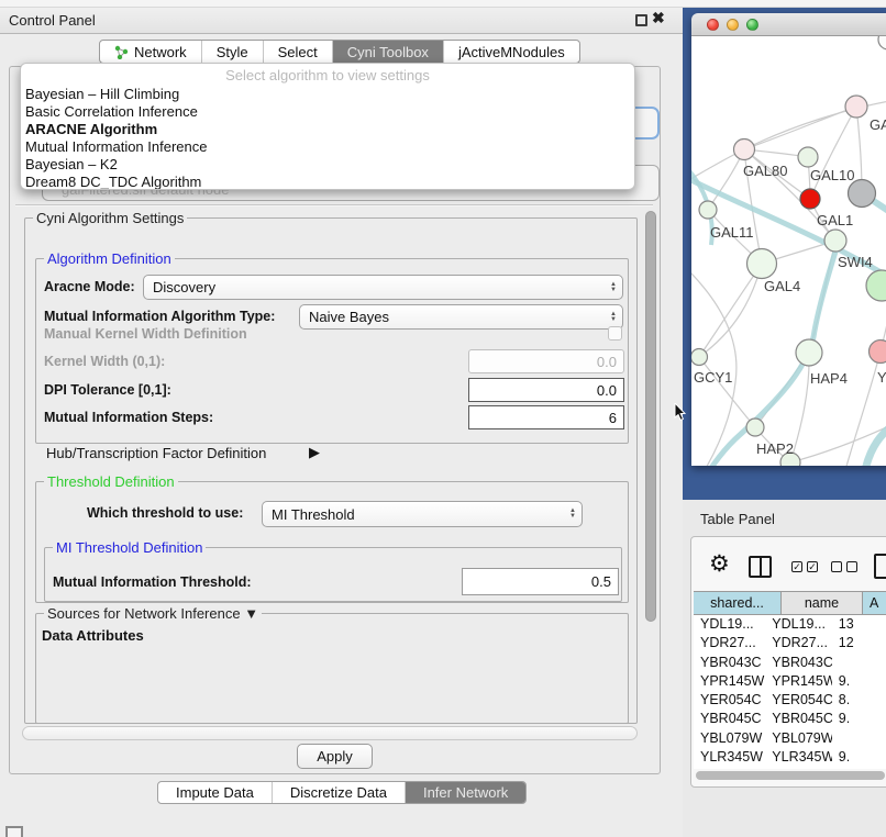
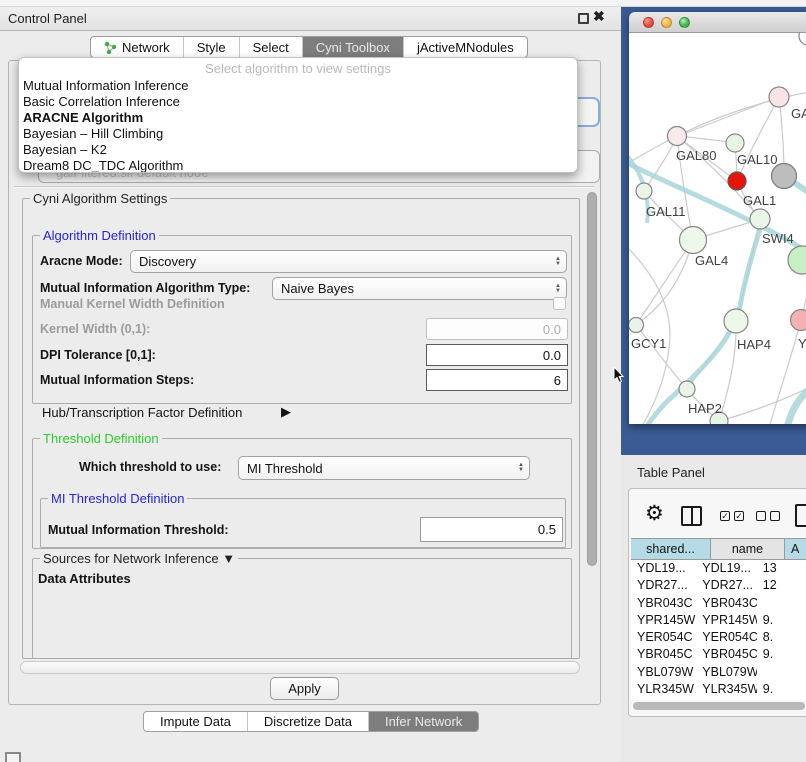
  Control Panel
  ✖
  Network
  Style
  Select
  Cyni Toolbox
  jActiveMNodules
  Select algorithm to view settings
- Bayesian – Hill Climbing
+ Mutual Information Inference
  Basic Correlation Inference
  ARACNE Algorithm
- Mutual Information Inference
+ Bayesian – Hill Climbing
  Bayesian – K2
  Dream8 DC_TDC Algorithm
  Cyni Algorithm Settings
  Algorithm Definition
  Aracne Mode:
  Discovery
  Mutual Information Algorithm Type:
  Naive Bayes
  Manual Kernel Width Definition
  Kernel Width (0,1):
  0.0
  DPI Tolerance [0,1]:
  0.0
  Mutual Information Steps:
  6
  Hub/Transcription Factor Definition
  ▶
  Threshold Definition
  Which threshold to use:
  MI Threshold
  MI Threshold Definition
  Mutual Information Threshold:
  0.5
  Sources for Network Inference ▼
  Data Attributes
  Apply
  Impute Data
  Discretize Data
  Infer Network
  GAL80
  GAL10
  GAL1
  SWI4
  GAL11
  GAL4
  GCY1
  HAP4
  Y
  HAP2
  Table Panel
  ⚙
  ✓
  ✓
  shared...
  name
  A
  YDL19...
  YDL19...
  13
  YDR27...
  YDR27...
  12
  YBR043C
  YBR043C
  YPR145W
  YPR145W
  9.
  YER054C
  YER054C
  8.
  YBR045C
  YBR045C
  9.
  YBL079W
  YBL079W
  YLR345W
  YLR345W
  9.
